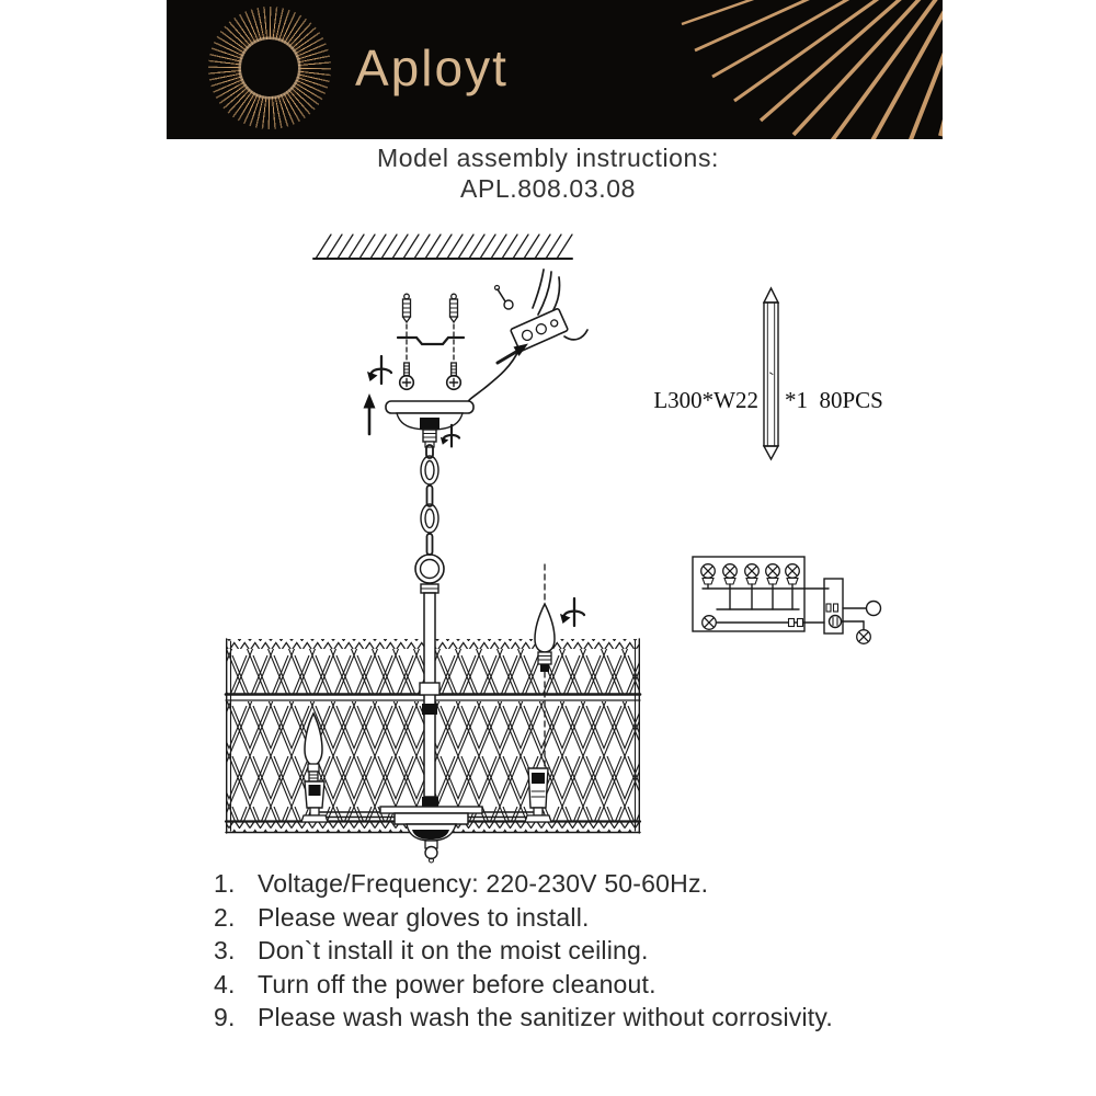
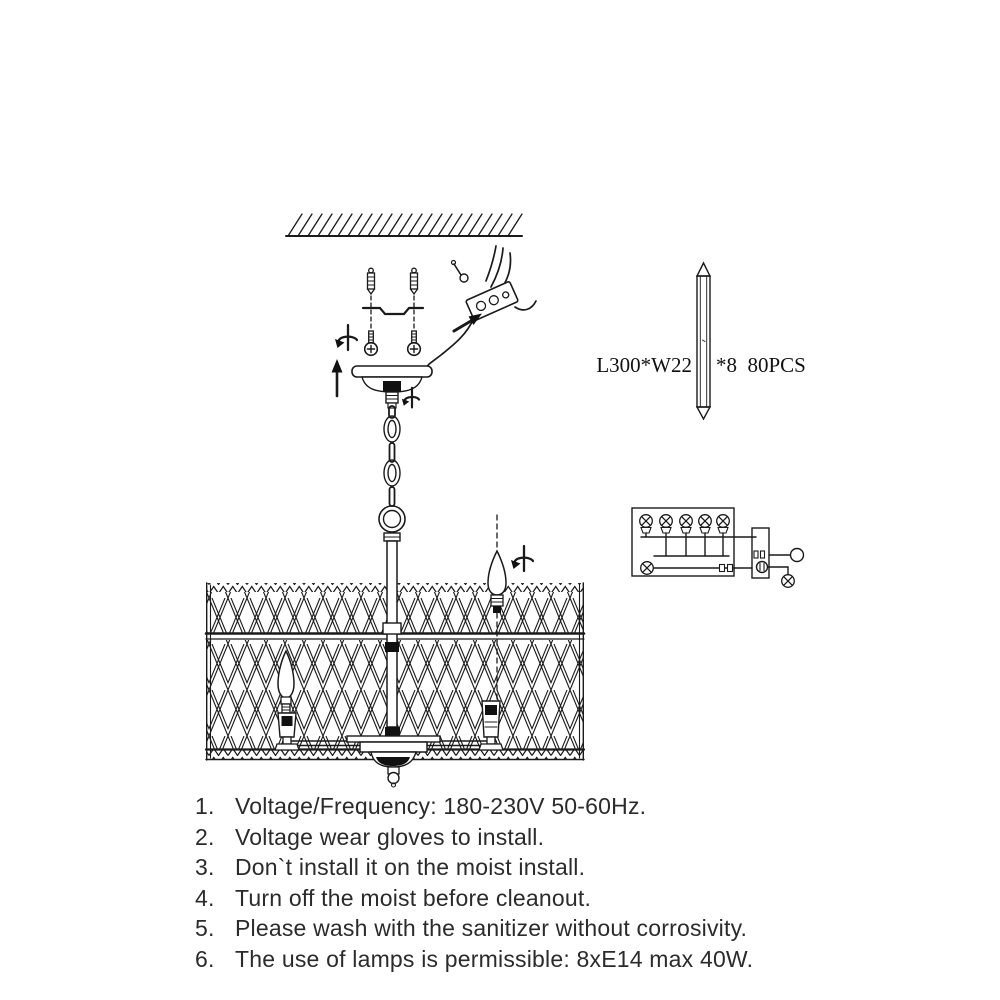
- Aployt
- Model assembly instructions:
- APL.808.03.08
  L300*W22
- *1 80PCS
+ *8 80PCS
  1.
- Voltage/Frequency: 220-230V 50-60Hz.
+ Voltage/Frequency: 180-230V 50-60Hz.
  2.
- Please wear gloves to install.
+ Voltage wear gloves to install.
  3.
- Don`t install it on the moist ceiling.
+ Don`t install it on the moist install.
  4.
- Turn off the power before cleanout.
+ Turn off the moist before cleanout.
- 9.
+ 5.
- Please wash wash the sanitizer without corrosivity.
+ Please wash with the sanitizer without corrosivity.
+ 6.
+ The use of lamps is permissible: 8xE14 max 40W.
